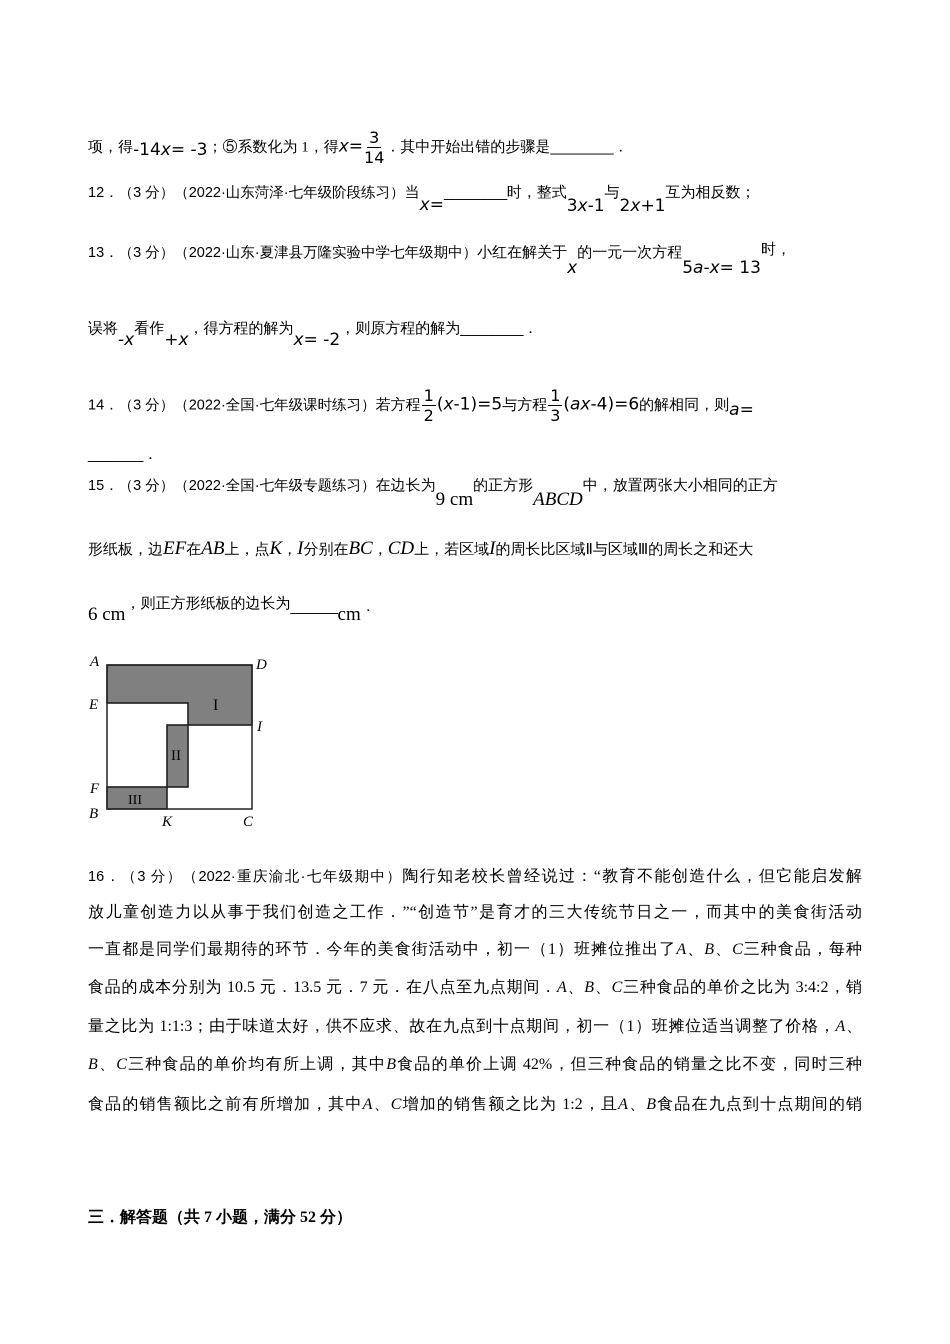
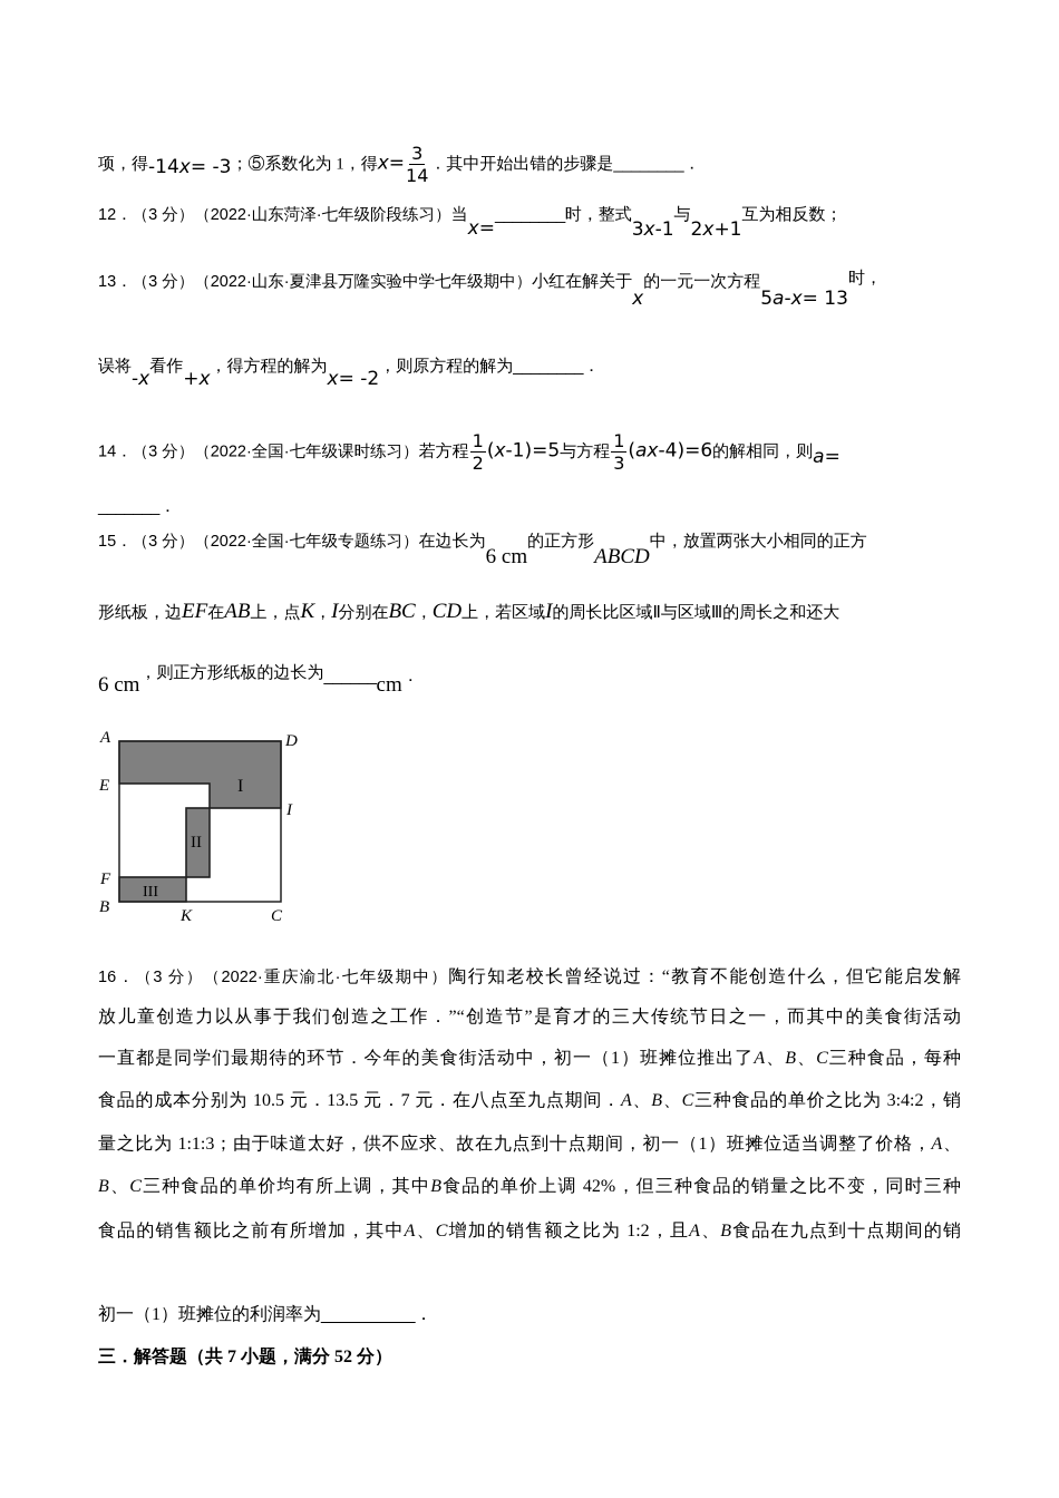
  项，得-14x= -3；⑤系数化为 1，得x=
  3
  14
  ．其中开始出错的步骤是________．
  12．（3 分）（2022·山东菏泽·七年级阶段练习）当x=________时，整式3x-1与2x+1互为相反数；
  13．（3 分）（2022·山东·夏津县万隆实验中学七年级期中）小红在解关于x的一元一次方程5a-x= 13时，
  误将-x看作+x，得方程的解为x= -2，则原方程的解为________．
  14．（3 分）（2022·全国·七年级课时练习）若方程
  1
  2
  (x-1)=5与方程
  1
  3
  (ax-4)=6的解相同，则a=
  _______．
- 15．（3 分）（2022·全国·七年级专题练习）在边长为9 cm的正方形ABCD中，放置两张大小相同的正方
+ 15．（3 分）（2022·全国·七年级专题练习）在边长为6 cm的正方形ABCD中，放置两张大小相同的正方
  形纸板，边EF在AB上，点K，I分别在BC，CD上，若区域I的周长比区域Ⅱ与区域Ⅲ的周长之和还大
  6 cm，则正方形纸板的边长为______cm．
  I
  II
  III
  A
  D
  E
  I
  F
  B
  K
  C
  16．（3 分）（2022·重庆渝北·七年级期中）陶行知老校长曾经说过：“教育不能创造什么，但它能启发解
  放儿童创造力以从事于我们创造之工作．”“创造节”是育才的三大传统节日之一，而其中的美食街活动
  一直都是同学们最期待的环节．今年的美食街活动中，初一（1）班摊位推出了A、B、C三种食品，每种
  食品的成本分别为 10.5 元．13.5 元．7 元．在八点至九点期间．A、B、C三种食品的单价之比为 3:4:2，销
  量之比为 1:1:3；由于味道太好，供不应求、故在九点到十点期间，初一（1）班摊位适当调整了价格，A、
  B、C三种食品的单价均有所上调，其中B食品的单价上调 42%，但三种食品的销量之比不变，同时三种
  食品的销售额比之前有所增加，其中A、C增加的销售额之比为 1:2，且A、B食品在九点到十点期间的销
+ 初一（1）班摊位的利润率为__________．
  三．解答题（共 7 小题，满分 52 分）
